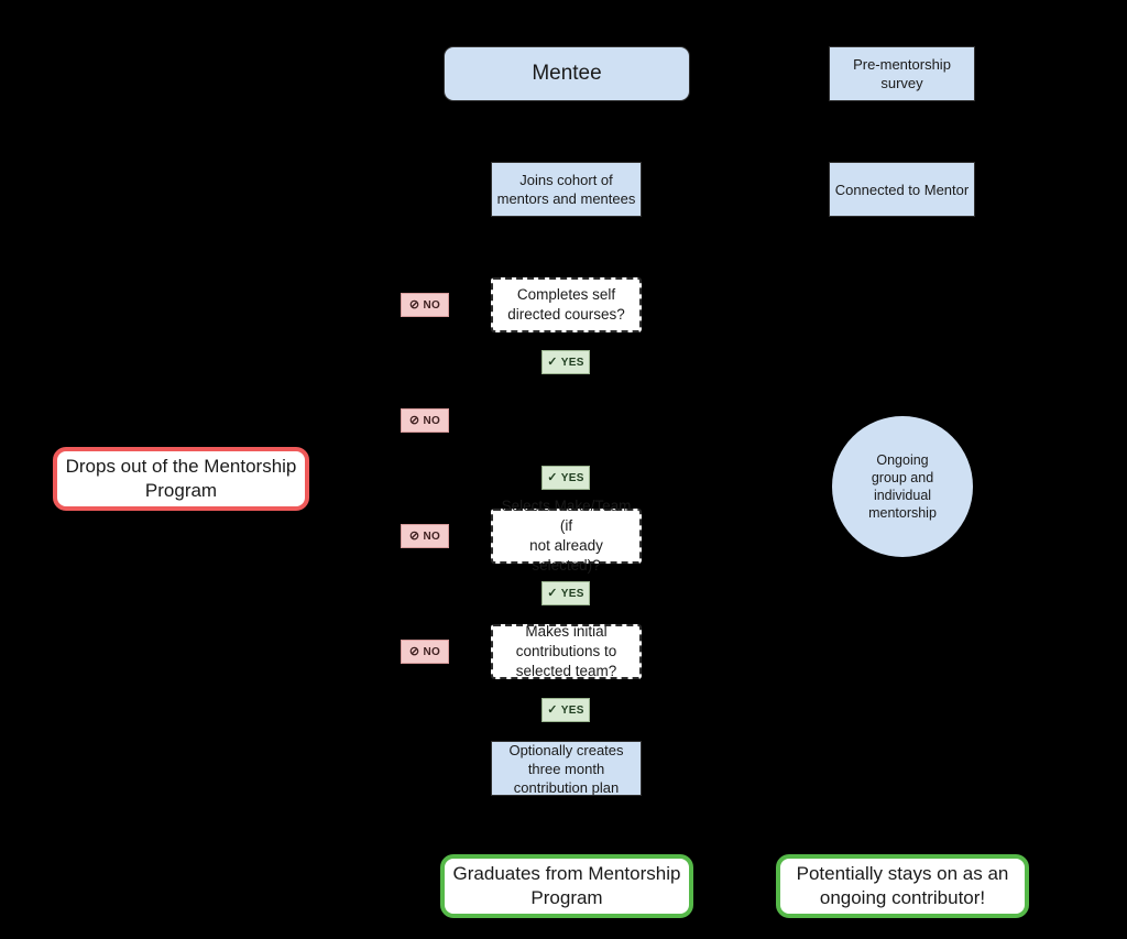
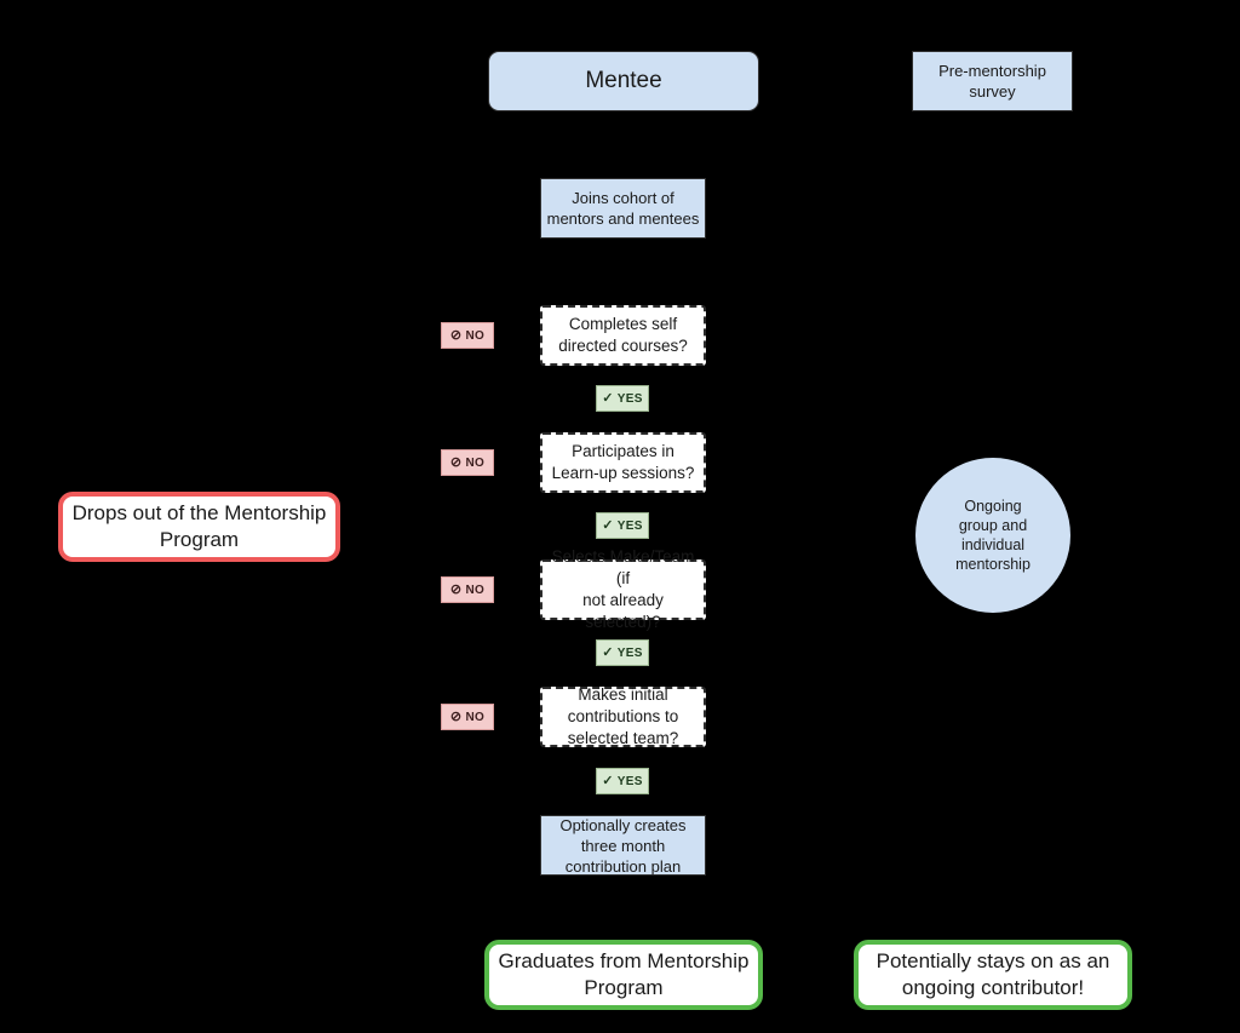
  Mentee
  Pre-mentorship survey
  Joins cohort of
  mentors and mentees
- Connected to Mentor
  Completes self
  directed courses?
  ⊘
  NO
  ✓
  YES
+ Participates in
+ Learn-up sessions?
  ⊘
  NO
  ✓
  YES
  Selects Make/Team (if
  not already selected)?
  ⊘
  NO
  ✓
  YES
  Makes initial
  contributions to
  selected team?
  ⊘
  NO
  ✓
  YES
  Optionally creates
  three month
  contribution plan
  Ongoing
  group and
  individual
  mentorship
  Drops out of the Mentorship
  Program
  Graduates from Mentorship
  Program
  Potentially stays on as an
  ongoing contributor!
